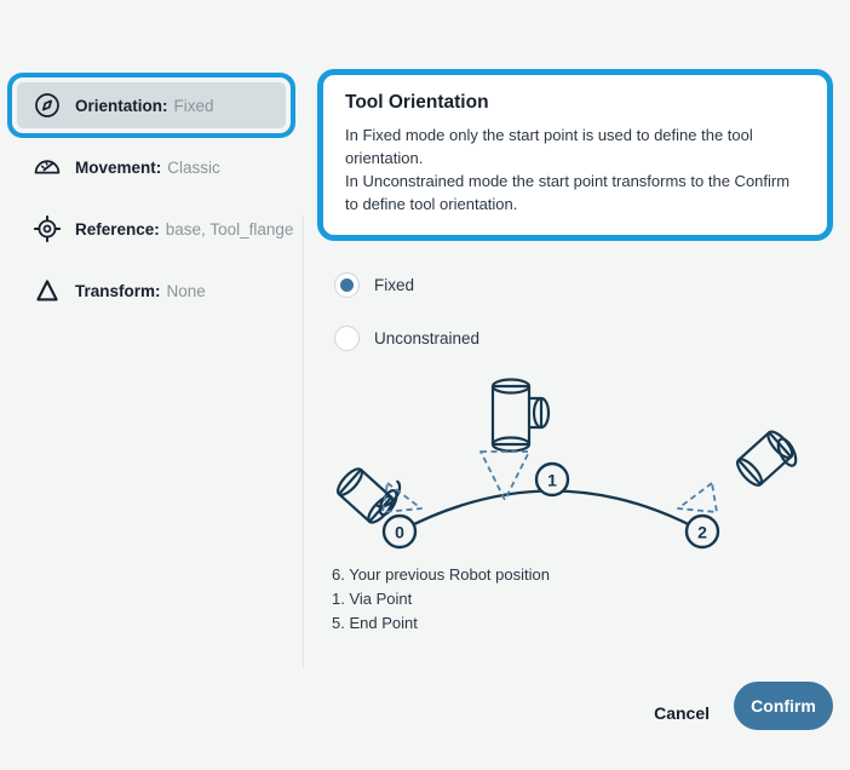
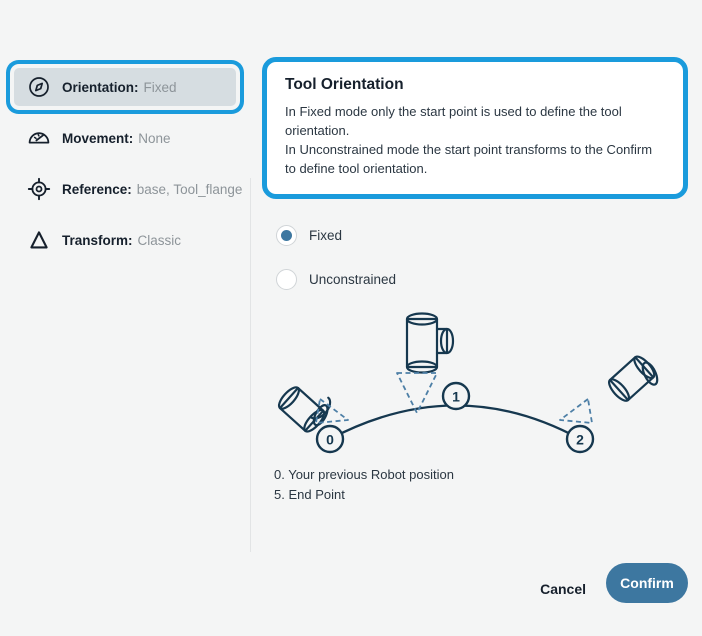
  Orientation:
  Fixed
  Movement:
- Classic
+ None
  Reference:
  base, Tool_flange
  Transform:
- None
+ Classic
  Tool Orientation
  In Fixed mode only the start point is used to define the tool orientation.
  In Unconstrained mode the start point transforms to the Confirm to define tool orientation.
  Fixed
  Unconstrained
  0
  1
  2
- 6. Your previous Robot position
+ 0. Your previous Robot position
- 1. Via Point
  5. End Point
  Cancel
  Confirm
